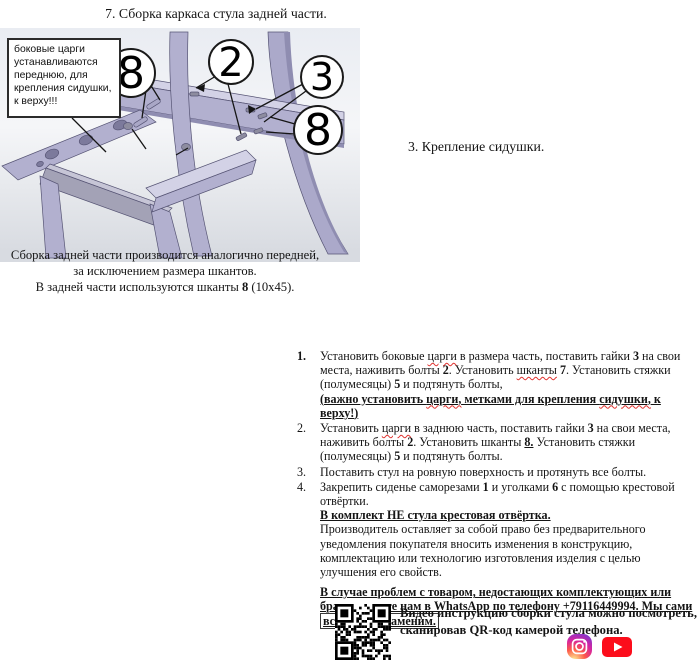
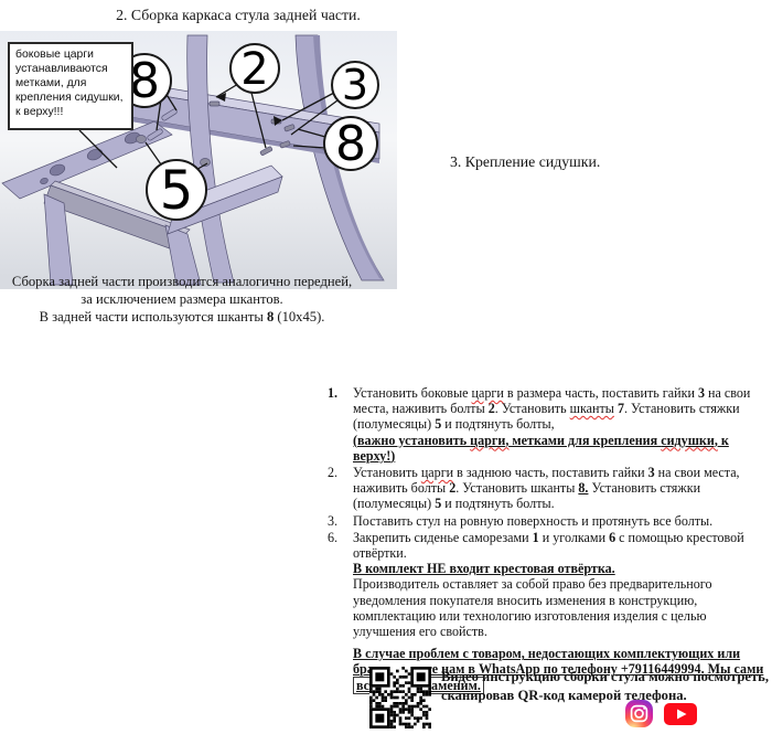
- 7. Сборка каркаса стула задней части.
+ 2. Сборка каркаса стула задней части.
- боковые царги устанавливаются переднюю, для крепления сидушки, к верху!!!
+ боковые царги устанавливаются метками, для крепления сидушки, к верху!!!
  8
  2
  3
  8
+ 5
  Сборка задней части производится аналогично передней,
  за исключением размера шкантов.
  В задней части используются шканты 8 (10x45).
  3. Крепление сидушки.
  1.
  Установить боковые царги в размера часть, поставить гайки 3 на свои места, наживить болты 2. Установить шканты 7. Установить стяжки (полумесяцы) 5 и подтянуть болты,
  (важно установить царги, метками для крепления сидушки, к верху!)
  2.
  Установить царги в заднюю часть, поставить гайки 3 на свои места, наживить болты 2. Установить шканты 8. Установить стяжки (полумесяцы) 5 и подтянуть болты.
  3.
  Поставить стул на ровную поверхность и протянуть все болты.
- 4.
+ 6.
  Закрепить сиденье саморезами 1 и уголками 6 с помощью крестовой отвёртки.
- В комплект НЕ стула крестовая отвёртка.
+ В комплект НЕ входит крестовая отвёртка.
  Производитель оставляет за собой право без предварительного уведомления покупателя вносить изменения в конструкцию, комплектацию или технологию изготовления изделия с целью улучшения его свойств.
  В случае проблем с товаром, недостающих комплектующих или бре нам в WhatsApp по телефону +79116449994. Мы сами всаменим.
  Видео инструкцию сборки стула можно посмотреть,
  сканировав QR-код камерой телефона.
